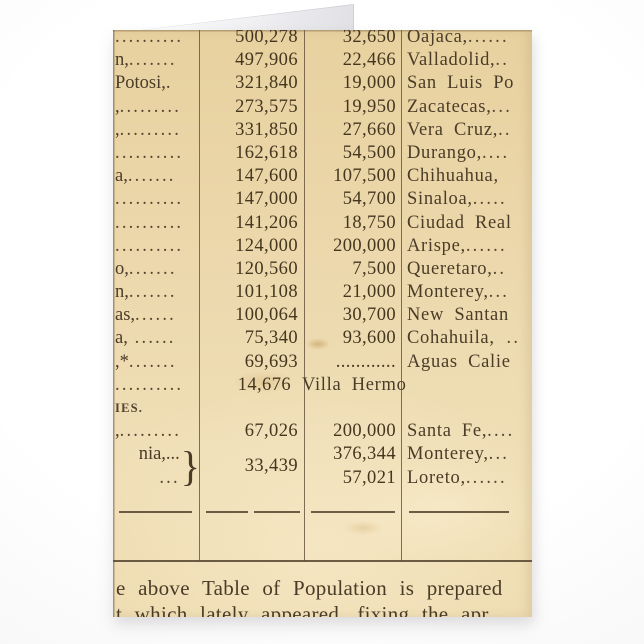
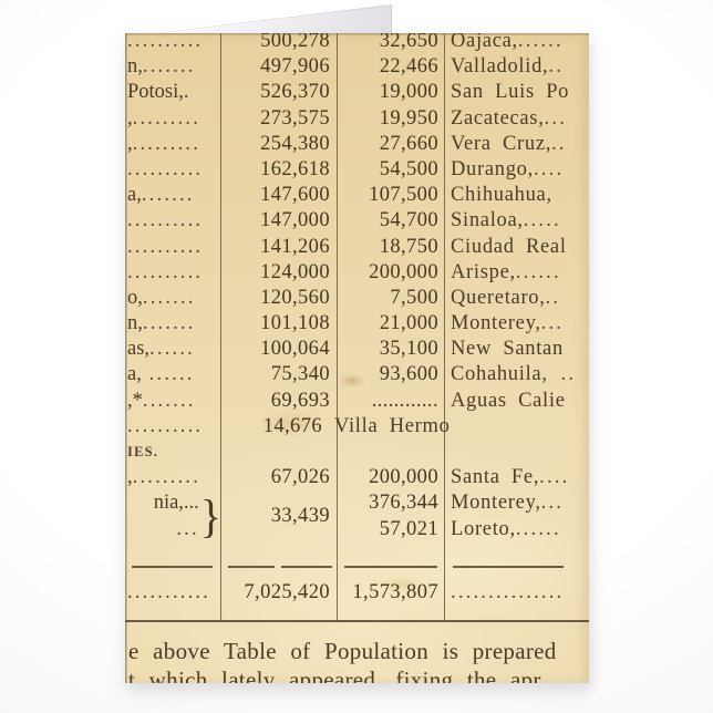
  ..........
  500,278
  32,650
  Oajaca,......
  n,.......
  497,906
  22,466
  Valladolid,..
  Potosi,.
- 321,840
+ 526,370
  19,000
  San Luis Po
  ,.........
  273,575
  19,950
  Zacatecas,...
  ,.........
- 331,850
+ 254,380
  27,660
  Vera Cruz,..
  ..........
  162,618
  54,500
  Durango,....
  a,.......
  147,600
  107,500
  Chihuahua,
  ..........
  147,000
  54,700
  Sinaloa,.....
  ..........
  141,206
  18,750
  Ciudad Real
  ..........
  124,000
  200,000
  Arispe,......
  o,.......
  120,560
  7,500
  Queretaro,..
  n,.......
  101,108
  21,000
  Monterey,...
  as,......
  100,064
- 30,700
+ 35,100
  New Santan
  a, ......
  75,340
  93,600
  Cohahuila, ..
  ,*.......
  69,693
  ............
  Aguas Calie
  ..........
  14,676
  Villa Hermo
  IES.
  ,.........
  67,026
  200,000
  Santa Fe,....
  nia,...
  ...
  }
  33,439
  376,344
  57,021
  Monterey,...
  Loreto,......
+ ...........
+ 7,025,420
+ 1,573,807
+ ...............
  e above Table of Population is prepared
  t which lately appeared, fixing the apr
